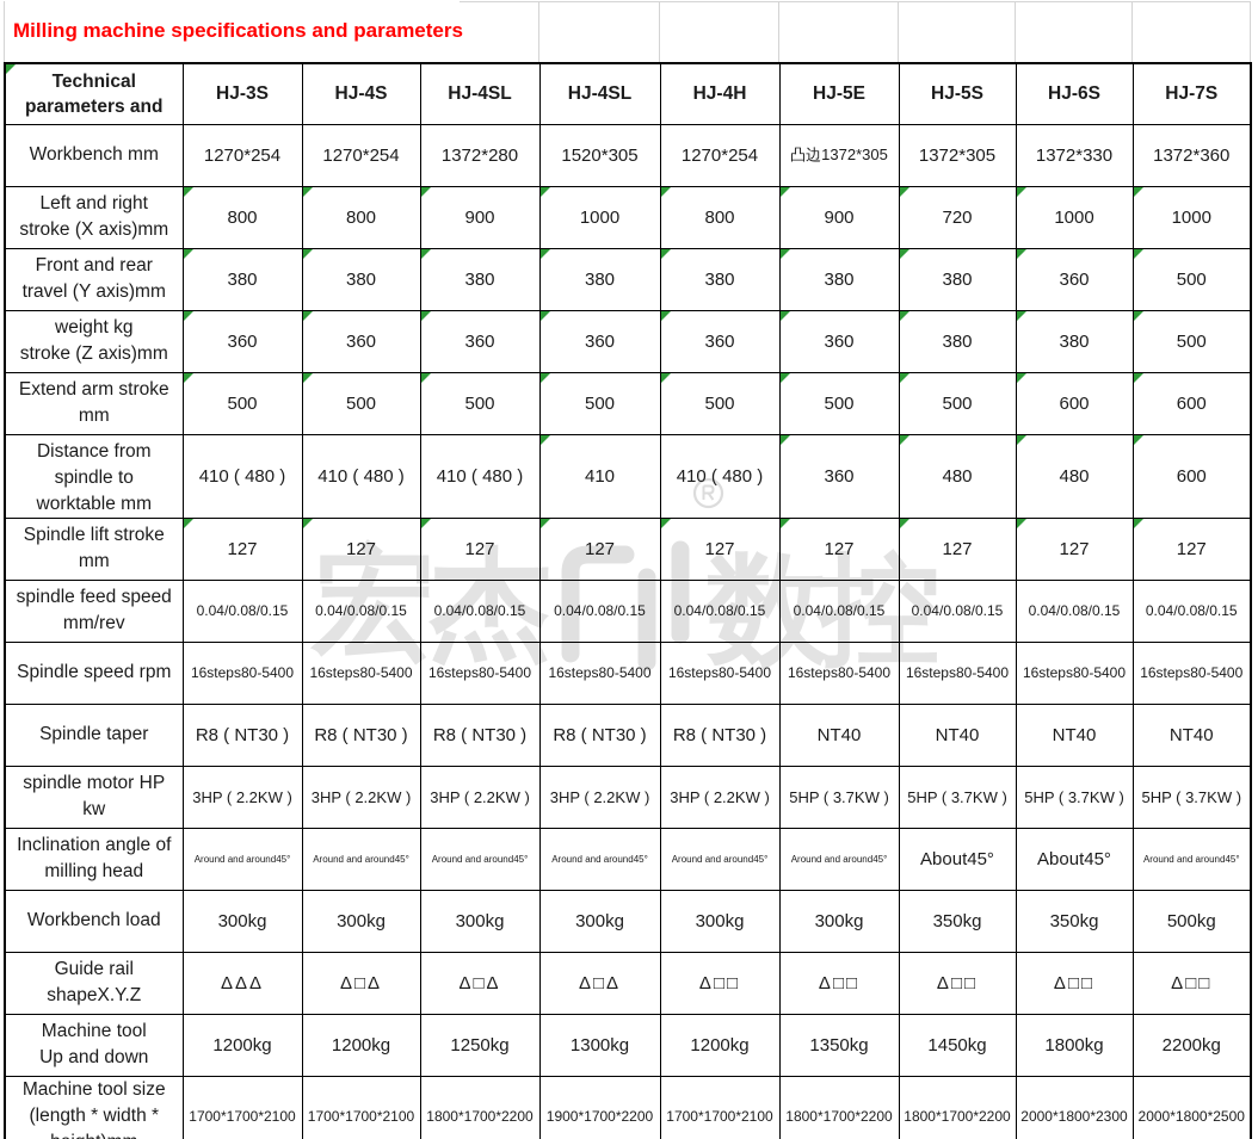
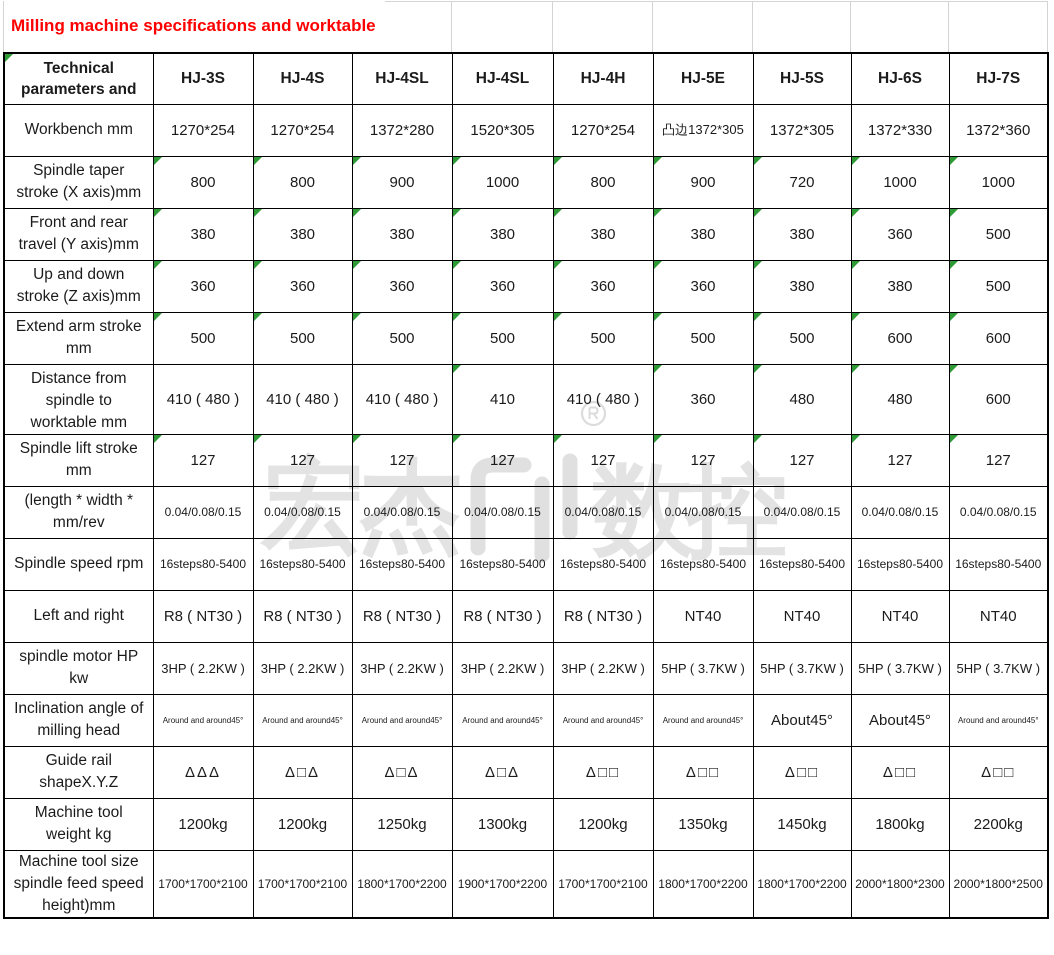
  宏
  杰
  数
  控
- Milling machine specifications and parameters
+ Milling machine specifications and worktable
  Technical parameters and	HJ-3S	HJ-4S	HJ-4SL	HJ-4SL	HJ-4H	HJ-5E	HJ-5S	HJ-6S	HJ-7S
  Workbench mm	1270*254	1270*254	1372*280	1520*305	1270*254	凸边1372*305	1372*305	1372*330	1372*360
- Left and rightstroke (X axis)mm	800	800	900	1000	800	900	720	1000	1000
+ Spindle taperstroke (X axis)mm	800	800	900	1000	800	900	720	1000	1000
  Front and reartravel (Y axis)mm	380	380	380	380	380	380	380	360	500
- weight kgstroke (Z axis)mm	360	360	360	360	360	360	380	380	500
+ Up and downstroke (Z axis)mm	360	360	360	360	360	360	380	380	500
  Extend arm strokemm	500	500	500	500	500	500	500	600	600
  Distance fromspindle toworktable mm	410 ( 480 )	410 ( 480 )	410 ( 480 )	410	410 ( 480 )	360	480	480	600
  Spindle lift strokemm	127	127	127	127	127	127	127	127	127
- spindle feed speedmm/rev	0.04/0.08/0.15	0.04/0.08/0.15	0.04/0.08/0.15	0.04/0.08/0.15	0.04/0.08/0.15	0.04/0.08/0.15	0.04/0.08/0.15	0.04/0.08/0.15	0.04/0.08/0.15
+ (length * width *mm/rev	0.04/0.08/0.15	0.04/0.08/0.15	0.04/0.08/0.15	0.04/0.08/0.15	0.04/0.08/0.15	0.04/0.08/0.15	0.04/0.08/0.15	0.04/0.08/0.15	0.04/0.08/0.15
  Spindle speed rpm	16steps80-5400	16steps80-5400	16steps80-5400	16steps80-5400	16steps80-5400	16steps80-5400	16steps80-5400	16steps80-5400	16steps80-5400
- Spindle taper	R8 ( NT30 )	R8 ( NT30 )	R8 ( NT30 )	R8 ( NT30 )	R8 ( NT30 )	NT40	NT40	NT40	NT40
+ Left and right	R8 ( NT30 )	R8 ( NT30 )	R8 ( NT30 )	R8 ( NT30 )	R8 ( NT30 )	NT40	NT40	NT40	NT40
  spindle motor HPkw	3HP ( 2.2KW )	3HP ( 2.2KW )	3HP ( 2.2KW )	3HP ( 2.2KW )	3HP ( 2.2KW )	5HP ( 3.7KW )	5HP ( 3.7KW )	5HP ( 3.7KW )	5HP ( 3.7KW )
  Inclination angle ofmilling head	Around and around45°	Around and around45°	Around and around45°	Around and around45°	Around and around45°	Around and around45°	About45°	About45°	Around and around45°
- Workbench load	300kg	300kg	300kg	300kg	300kg	300kg	350kg	350kg	500kg
  Guide railshapeX.Y.Z	ΔΔΔ	Δ□Δ	Δ□Δ	Δ□Δ	Δ□□	Δ□□	Δ□□	Δ□□	Δ□□
- Machine toolUp and down	1200kg	1200kg	1250kg	1300kg	1200kg	1350kg	1450kg	1800kg	2200kg
+ Machine toolweight kg	1200kg	1200kg	1250kg	1300kg	1200kg	1350kg	1450kg	1800kg	2200kg
- Machine tool size(length * width *	1700*1700*2100	1700*1700*2100	1800*1700*2200	1900*1700*2200	1700*1700*2100	1800*1700*2200	1800*1700*2200	2000*1800*2300	2000*1800*2500
+ Machine tool sizespindle feed speedheight)mm	1700*1700*2100	1700*1700*2100	1800*1700*2200	1900*1700*2200	1700*1700*2100	1800*1700*2200	1800*1700*2200	2000*1800*2300	2000*1800*2500
